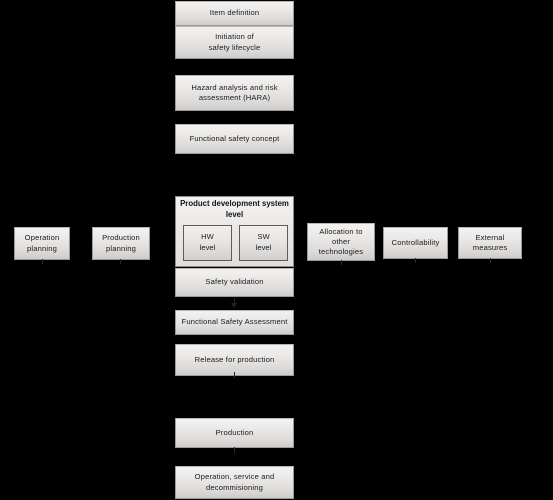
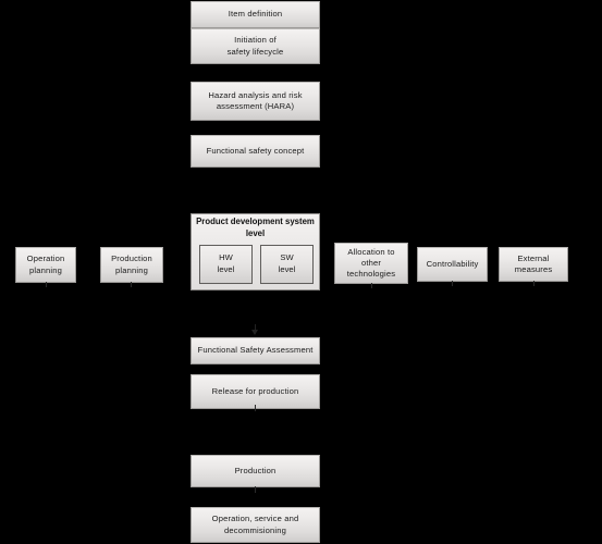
  Item definition
  Initiation of
  safety lifecycle
  Hazard analysis and risk
  assessment (HARA)
  Functional safety concept
  Product development system
  level
  HW
  level
  SW
  level
- Safety validation
  Functional Safety Assessment
  Release for production
  Production
  Operation, service and
  decommisioning
  Operation
  planning
  Production
  planning
  Allocation to
  other
  technologies
  Controllability
  External
  measures
